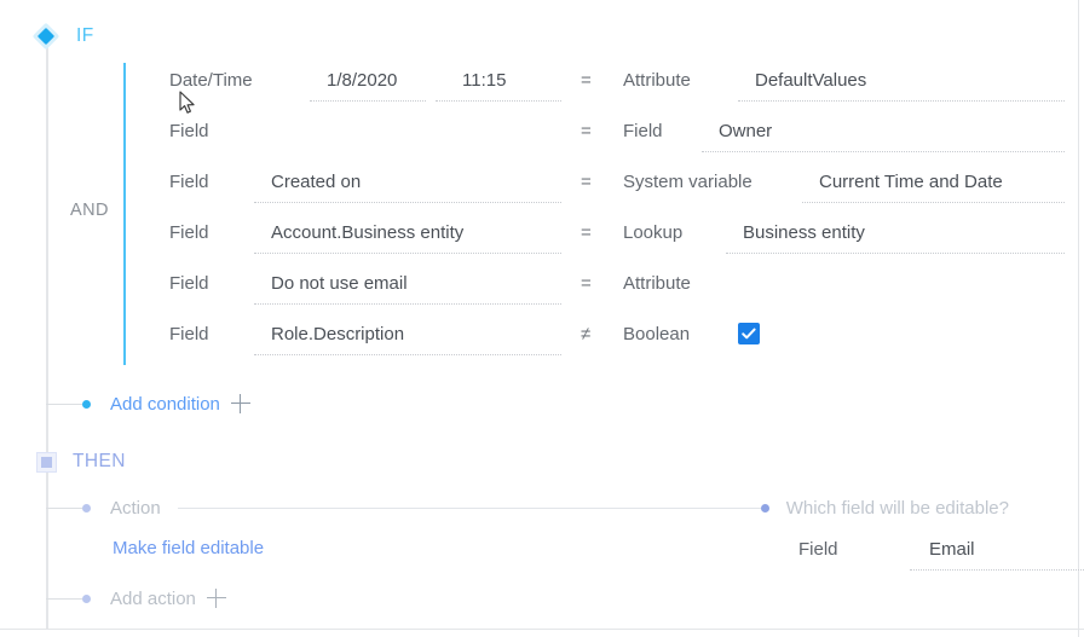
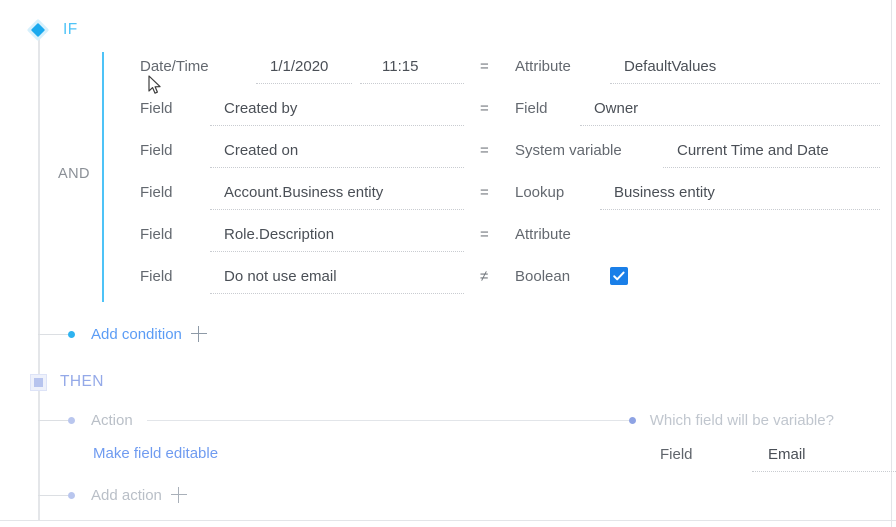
  IF
  AND
  Date/Time
- 1/8/2020
+ 1/1/2020
  11:15
  =
  Attribute
  DefaultValues
  Field
+ Created by
  =
  Field
  Owner
  Field
  Created on
  =
  System variable
  Current Time and Date
  Field
  Account.Business entity
  =
  Lookup
  Business entity
  Field
- Do not use email
+ Role.Description
  =
  Attribute
  Field
- Role.Description
+ Do not use email
  ≠
  Boolean
  Add condition
  THEN
  Action
- Which field will be editable?
+ Which field will be variable?
  Make field editable
  Field
  Email
  Add action
